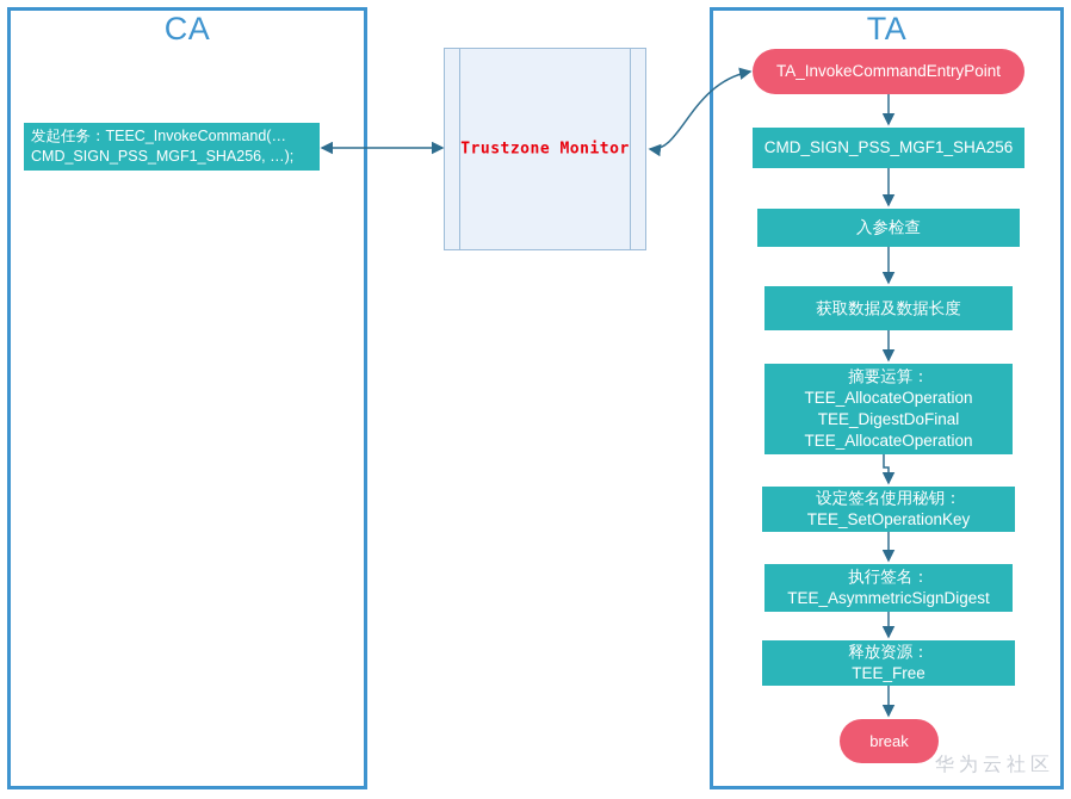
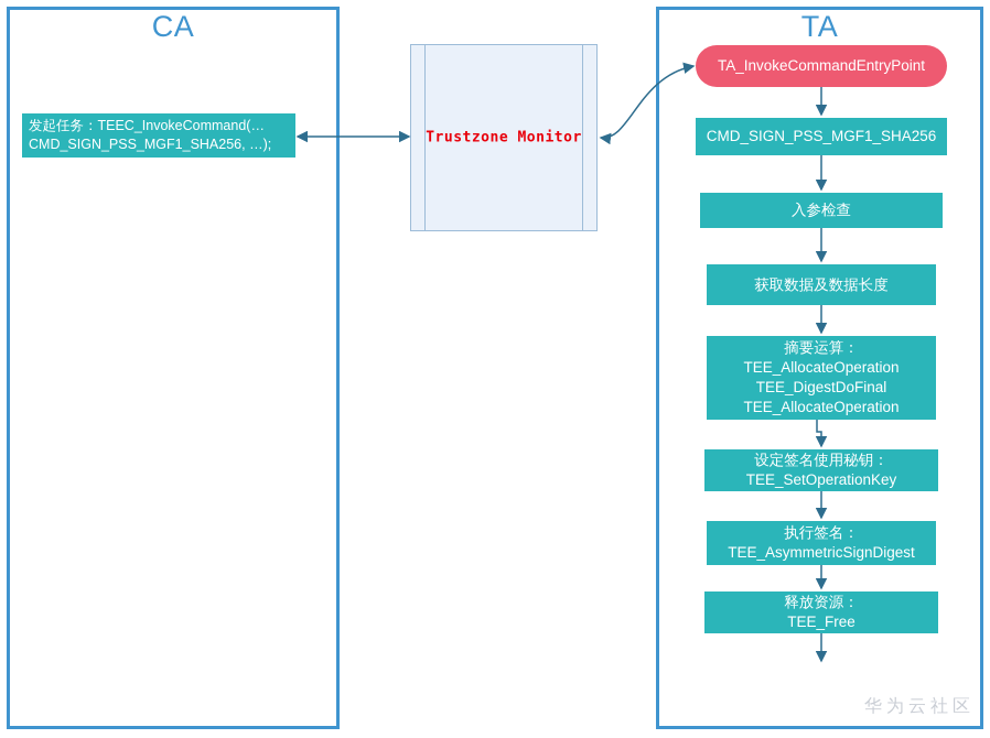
  CA
  发起任务：TEEC_InvokeCommand(…
  CMD_SIGN_PSS_MGF1_SHA256, …);
  Trustzone Monitor
  TA
  TA_InvokeCommandEntryPoint
  CMD_SIGN_PSS_MGF1_SHA256
  入参检查
  获取数据及数据长度
  摘要运算：
  TEE_AllocateOperation
  TEE_DigestDoFinal
  TEE_AllocateOperation
  设定签名使用秘钥：
  TEE_SetOperationKey
  执行签名：
  TEE_AsymmetricSignDigest
  释放资源：
  TEE_Free
- break
  华为云社区
